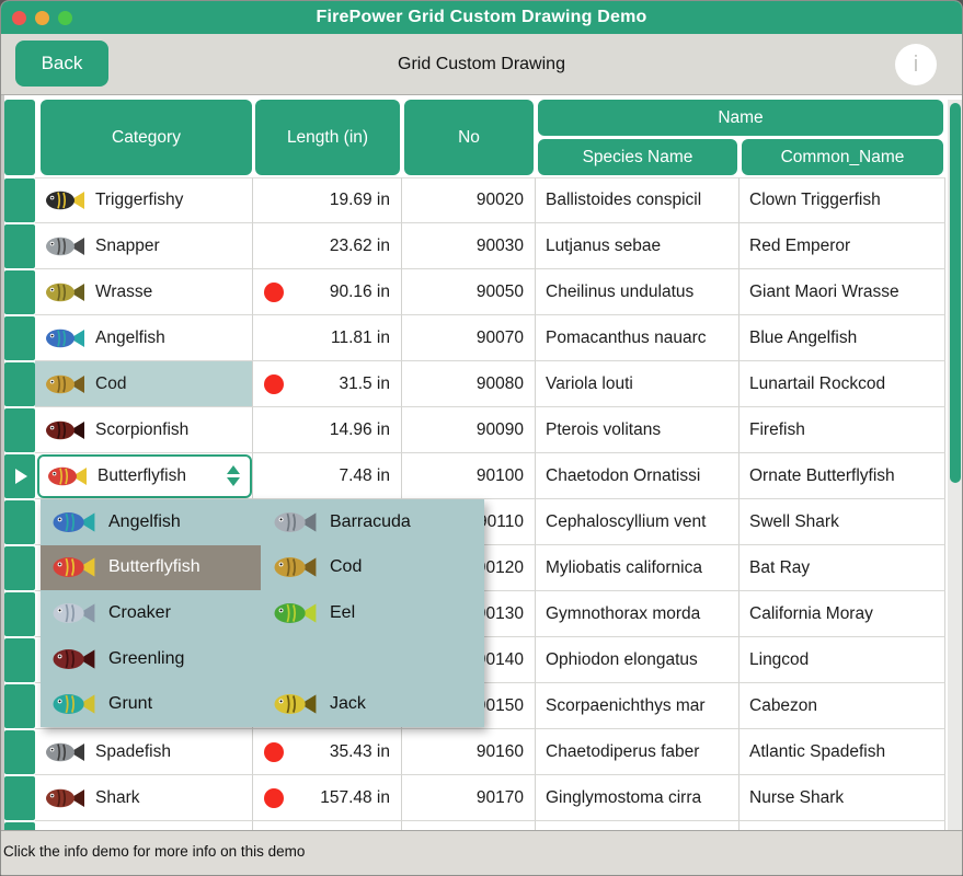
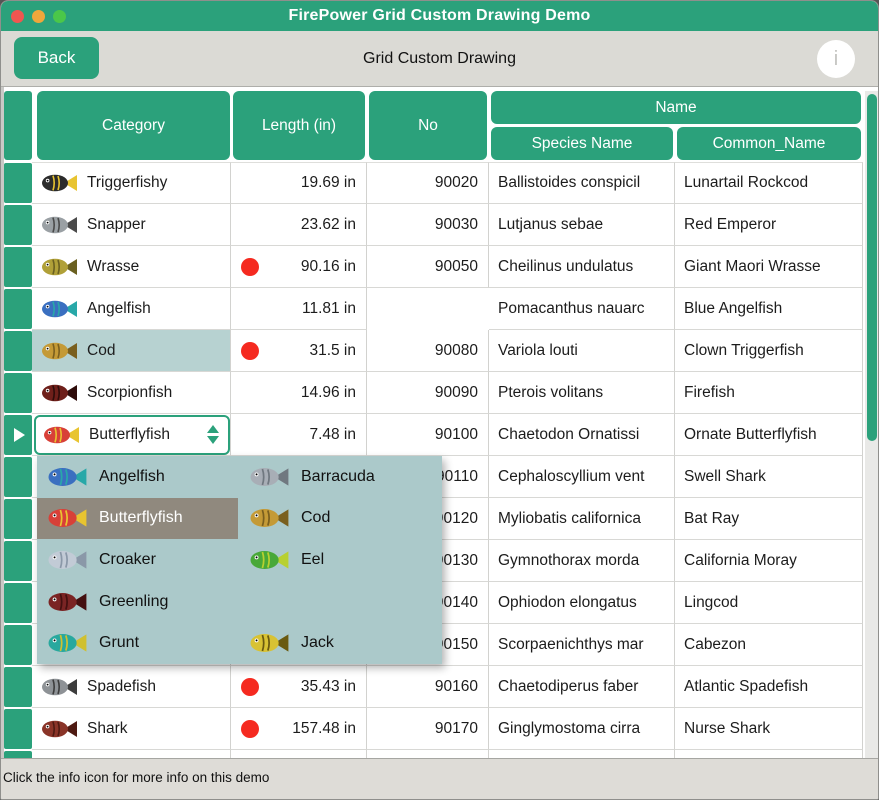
  FirePower Grid Custom Drawing Demo
  Grid Custom Drawing
  Back
  i
  Category
  Length (in)
  No
  Name
  Species Name
  Common_Name
  Triggerfishy
  19.69 in
  90020
  Ballistoides conspicil
- Clown Triggerfish
+ Lunartail Rockcod
  Snapper
  23.62 in
  90030
  Lutjanus sebae
  Red Emperor
  Wrasse
  90.16 in
  90050
  Cheilinus undulatus
  Giant Maori Wrasse
  Angelfish
  11.81 in
- 90070
  Pomacanthus nauarc
  Blue Angelfish
  Cod
  31.5 in
  90080
  Variola louti
- Lunartail Rockcod
+ Clown Triggerfish
  Scorpionfish
  14.96 in
  90090
  Pterois volitans
  Firefish
  Butterflyfish
  7.48 in
  90100
  Chaetodon Ornatissi
  Ornate Butterflyfish
  0110
  Cephaloscyllium vent
  Swell Shark
  0120
  Myliobatis californica
  Bat Ray
  0130
  Gymnothorax morda
  California Moray
  0140
  Ophiodon elongatus
  Lingcod
  0150
  Scorpaenichthys mar
  Cabezon
  Spadefish
  35.43 in
  90160
  Chaetodiperus faber
  Atlantic Spadefish
  Shark
  157.48 in
  90170
  Ginglymostoma cirra
  Nurse Shark
  Angelfish
  Butterflyfish
  Croaker
  Greenling
  Grunt
  Barracuda
  Cod
  Eel
  Jack
- Click the info demo for more info on this demo
+ Click the info icon for more info on this demo
